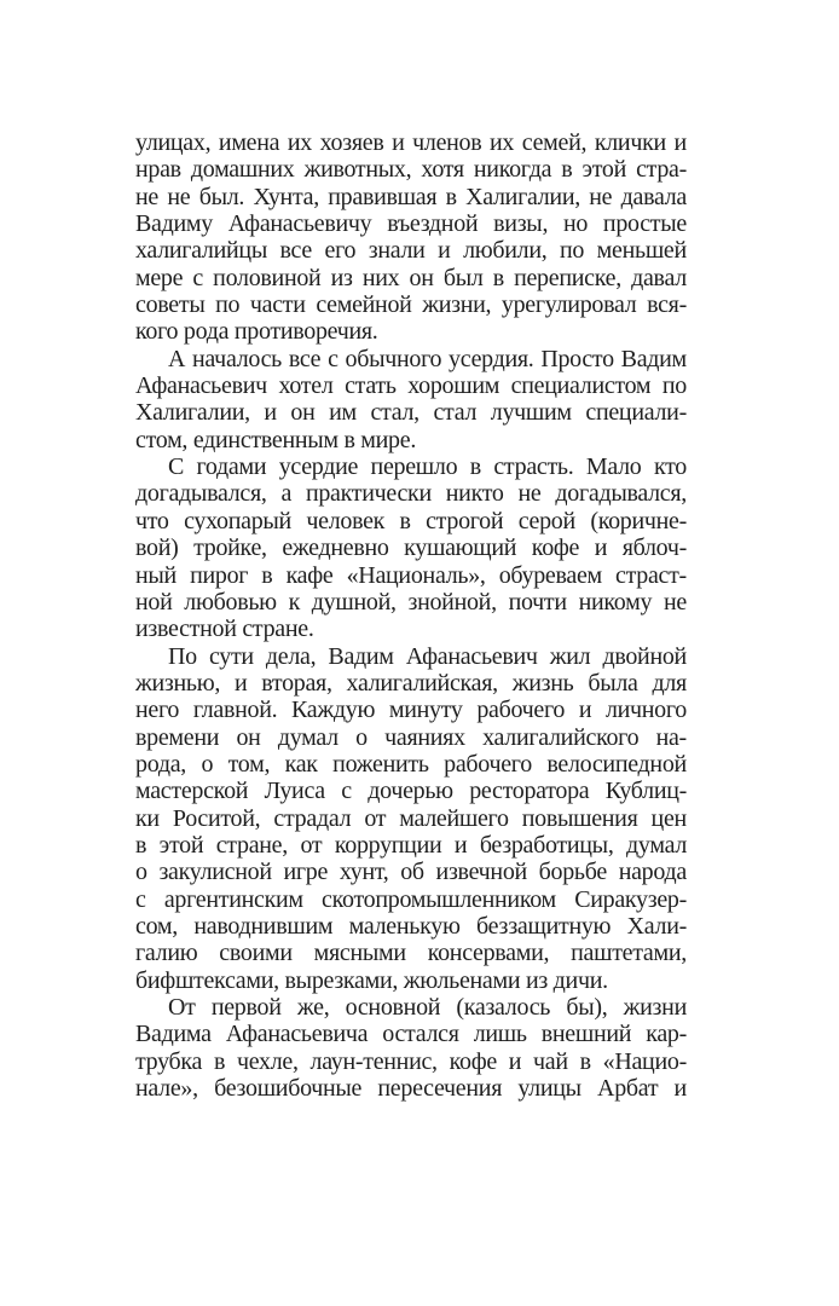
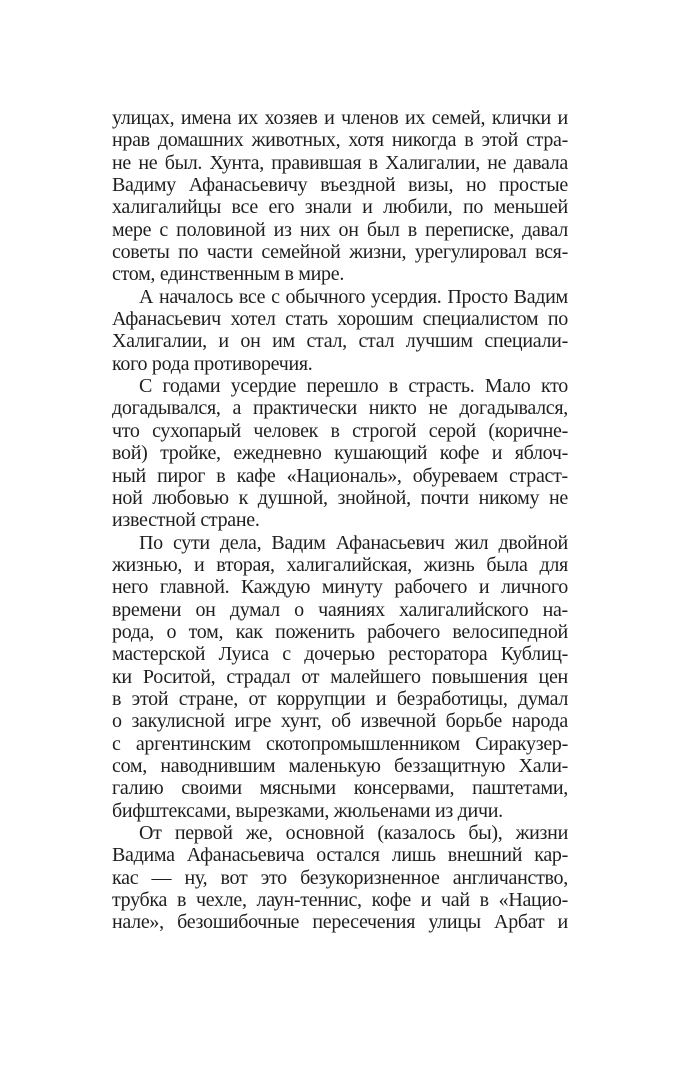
  улицах,
  имена
  их
  хозяев
  и
  членов
  их
  семей,
  клички
  и
  нрав
  домашних
  животных,
  хотя
  никогда
  в
  этой
  стра-
  не
  не
  был.
  Хунта,
  правившая
  в
  Халигалии,
  не
  давала
  Вадиму
  Афанасьевичу
  въездной
  визы,
  но
  простые
  халигалийцы
  все
  его
  знали
  и
  любили,
  по
  меньшей
  мере
  с
  половиной
  из
  них
  он
  был
  в
  переписке,
  давал
  советы
  по
  части
  семейной
  жизни,
  урегулировал
  вся-
- кого рода противоречия.
+ стом, единственным в мире.
  А
  началось
  все
  с
  обычного
  усердия.
  Просто
  Вадим
  Афанасьевич
  хотел
  стать
  хорошим
  специалистом
  по
  Халигалии,
  и
  он
  им
  стал,
  стал
  лучшим
  специали-
- стом, единственным в мире.
+ кого рода противоречия.
  С
  годами
  усердие
  перешло
  в
  страсть.
  Мало
  кто
  догадывался,
  а
  практически
  никто
  не
  догадывался,
  что
  сухопарый
  человек
  в
  строгой
  серой
  (коричне-
  вой)
  тройке,
  ежедневно
  кушающий
  кофе
  и
  яблоч-
  ный
  пирог
  в
  кафе
  «Националь»,
  обуреваем
  страст-
  ной
  любовью
  к
  душной,
  знойной,
  почти
  никому
  не
  известной стране.
  По
  сути
  дела,
  Вадим
  Афанасьевич
  жил
  двойной
  жизнью,
  и
  вторая,
  халигалийская,
  жизнь
  была
  для
  него
  главной.
  Каждую
  минуту
  рабочего
  и
  личного
  времени
  он
  думал
  о
  чаяниях
  халигалийского
  на-
  рода,
  о
  том,
  как
  поженить
  рабочего
  велосипедной
  мастерской
  Луиса
  с
  дочерью
  ресторатора
  Кублиц-
  ки
  Роситой,
  страдал
  от
  малейшего
  повышения
  цен
  в
  этой
  стране,
  от
  коррупции
  и
  безработицы,
  думал
  о
  закулисной
  игре
  хунт,
  об
  извечной
  борьбе
  народа
  с
  аргентинским
  скотопромышленником
  Сиракузер-
  сом,
  наводнившим
  маленькую
  беззащитную
  Хали-
  галию
  своими
  мясными
  консервами,
  паштетами,
  бифштексами, вырезками, жюльенами из дичи.
  От
  первой
  же,
  основной
  (казалось
  бы),
  жизни
  Вадима
  Афанасьевича
  остался
  лишь
  внешний
  кар-
+ кас
+ —
+ ну,
+ вот
+ это
+ безукоризненное
+ англичанство,
  трубка
  в
  чехле,
  лаун-теннис,
  кофе
  и
  чай
  в
  «Нацио-
  нале»,
  безошибочные
  пересечения
  улицы
  Арбат
  и
